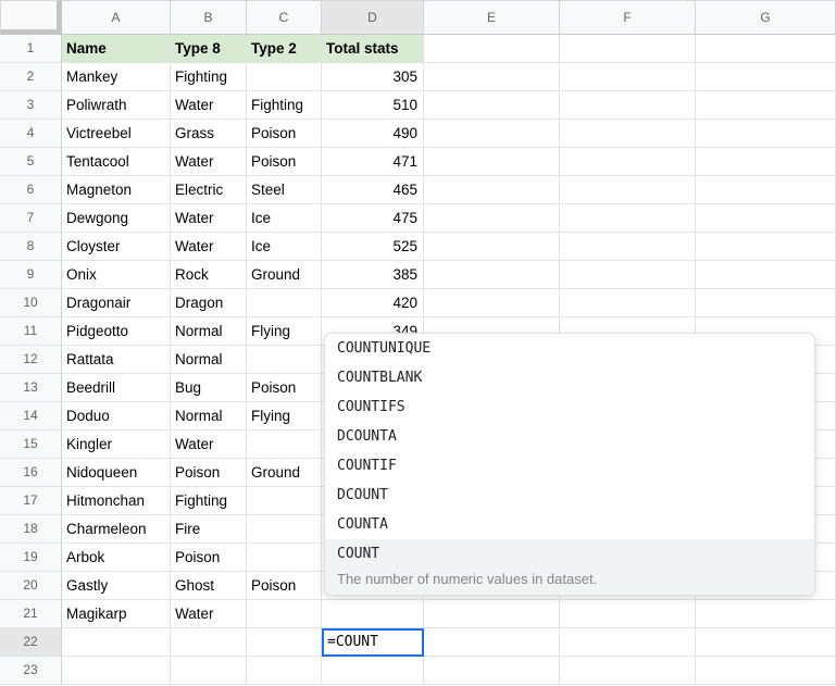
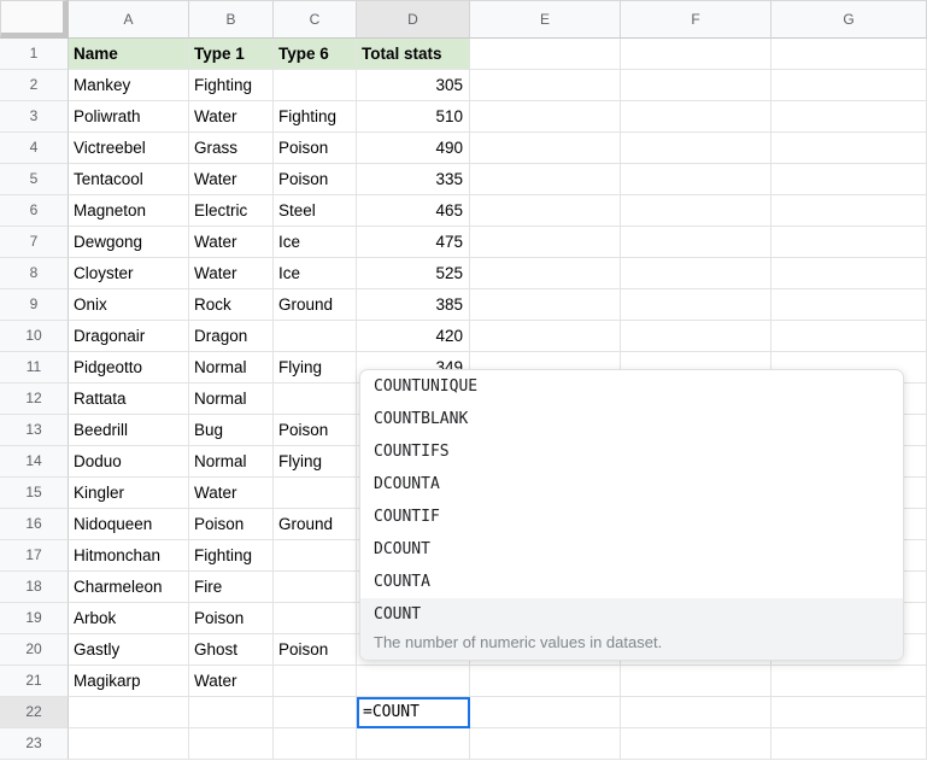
  A
  B
  C
  D
  E
  F
  G
  1
  Name
- Type 8
+ Type 1
- Type 2
+ Type 6
  Total stats
  2
  Mankey
  Fighting
  305
  3
  Poliwrath
  Water
  Fighting
  510
  4
  Victreebel
  Grass
  Poison
  490
  5
  Tentacool
  Water
  Poison
- 471
+ 335
  6
  Magneton
  Electric
  Steel
  465
  7
  Dewgong
  Water
  Ice
  475
  8
  Cloyster
  Water
  Ice
  525
  9
  Onix
  Rock
  Ground
  385
  10
  Dragonair
  Dragon
  420
  11
  Pidgeotto
  Normal
  Flying
  349
  12
  Rattata
  Normal
  13
  Beedrill
  Bug
  Poison
  14
  Doduo
  Normal
  Flying
  15
  Kingler
  Water
  16
  Nidoqueen
  Poison
  Ground
  17
  Hitmonchan
  Fighting
  18
  Charmeleon
  Fire
  19
  Arbok
  Poison
  20
  Gastly
  Ghost
  Poison
  21
  Magikarp
  Water
  22
  =COUNT
  23
  COUNTUNIQUE
  COUNTBLANK
  COUNTIFS
  DCOUNTA
  COUNTIF
  DCOUNT
  COUNTA
  COUNT
  The number of numeric values in dataset.
